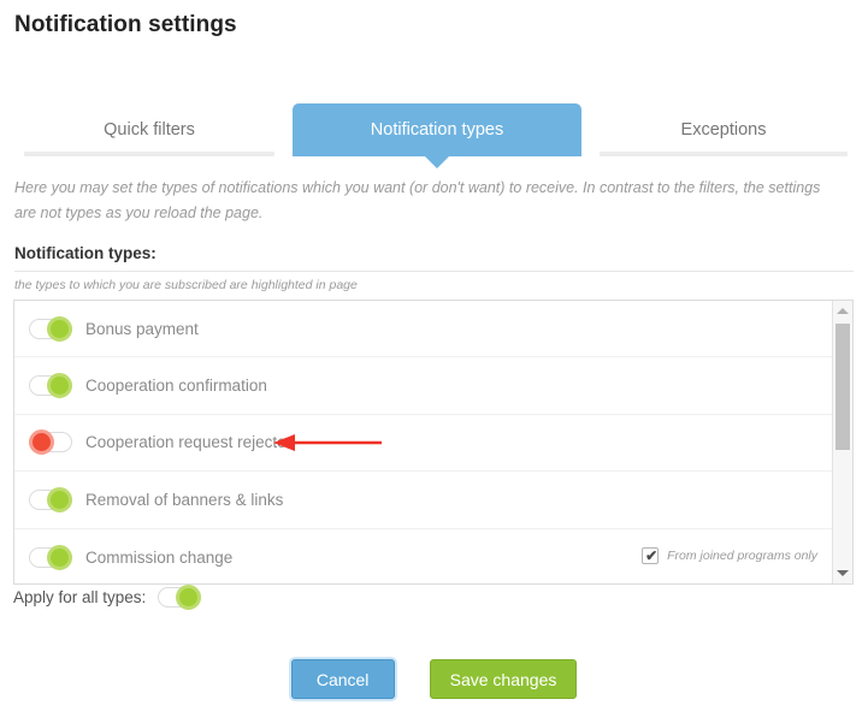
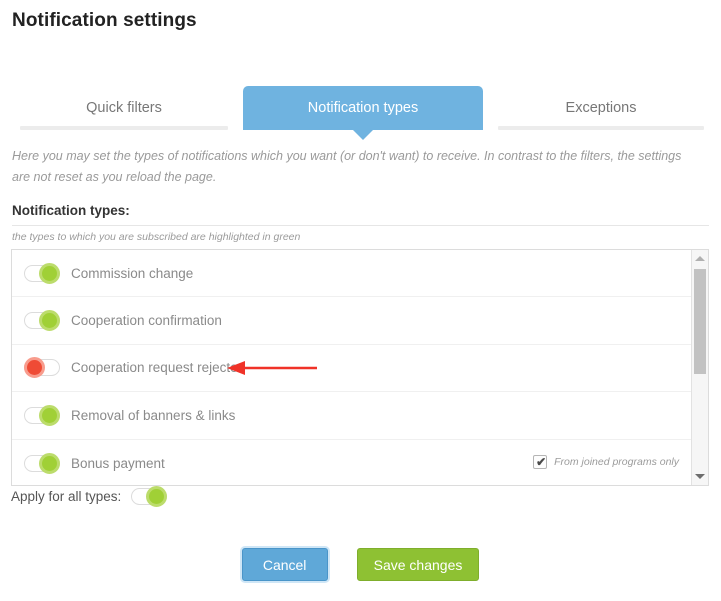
  Notification settings
  Quick filters
  Notification types
  Exceptions
- Here you may set the types of notifications which you want (or don't want) to receive. In contrast to the filters, the settings are not types as you reload the page.
+ Here you may set the types of notifications which you want (or don't want) to receive. In contrast to the filters, the settings are not reset as you reload the page.
  Notification types:
- the types to which you are subscribed are highlighted in page
+ the types to which you are subscribed are highlighted in green
- Bonus payment
+ Commission change
  Cooperation confirmation
  Cooperation request rejec
  Removal of banners & links
- Commission change
+ Bonus payment
  ✔
  From joined programs only
  Apply for all types:
  Cancel
  Save changes
